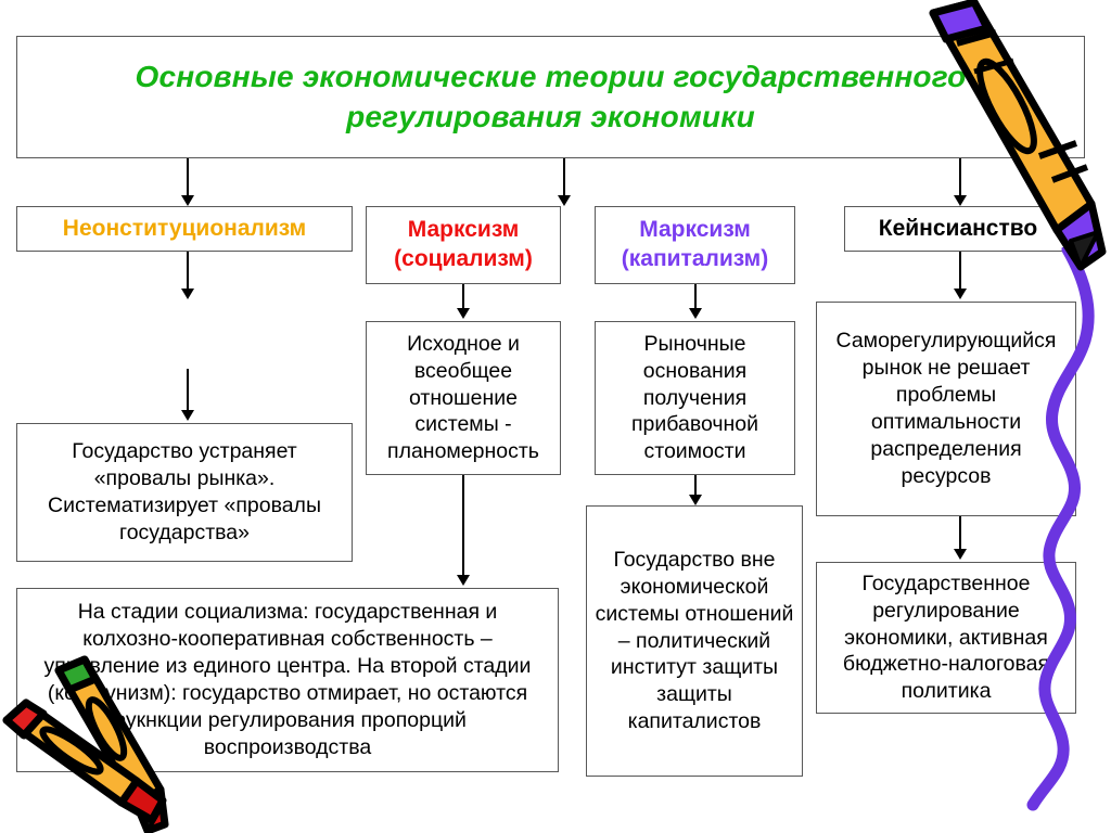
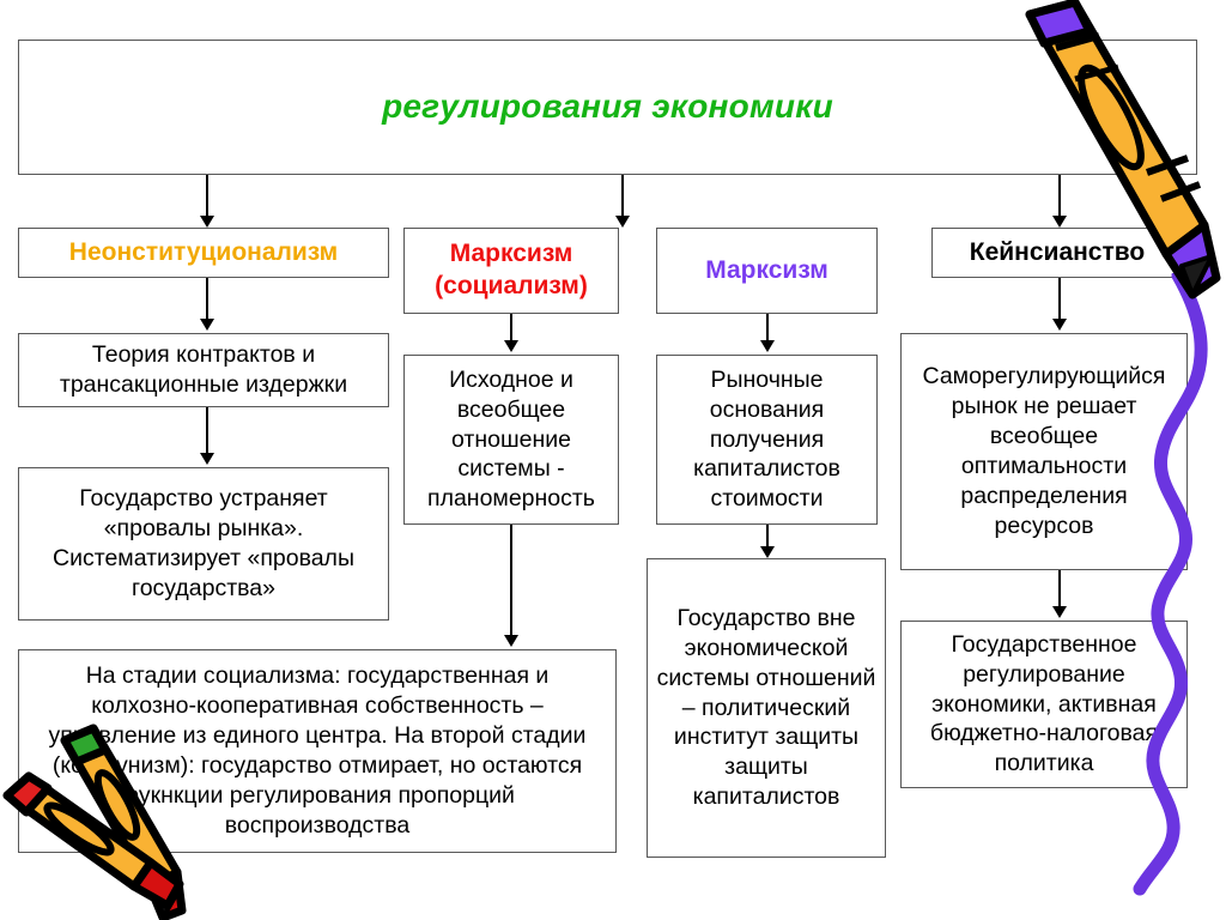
- Основные экономические теории государственного
  регулирования экономики
  Неонституционализм
+ Теория контрактов и трансакционные издержки
  Государство устраняет «провалы рынка». Систематизирует «провалы государства»
  Марксизм
  (социализм)
  Исходное и всеобщее отношение системы - планомерность
  Марксизм
- (капитализм)
- Рыночные основания получения прибавочной стоимости
+ Рыночные основания получения капиталистов стоимости
  Государство вне экономической системы отношений – политический институт защиты защиты капиталистов
  Кейнсианство
- Саморегулирующийся рынок не решает проблемы оптимальности распределения ресурсов
+ Саморегулирующийся рынок не решает всеобщее оптимальности распределения ресурсов
  Государственное регулирование экономики, активная бюджетно-налоговая политика
  На стадии социализма: государственная и колхозно-кооперативная собственность – увление из единого центра. На второй стадии (кунизм): государство отмирает, но остаются укнкции регулирования пропорций воспроизводства
